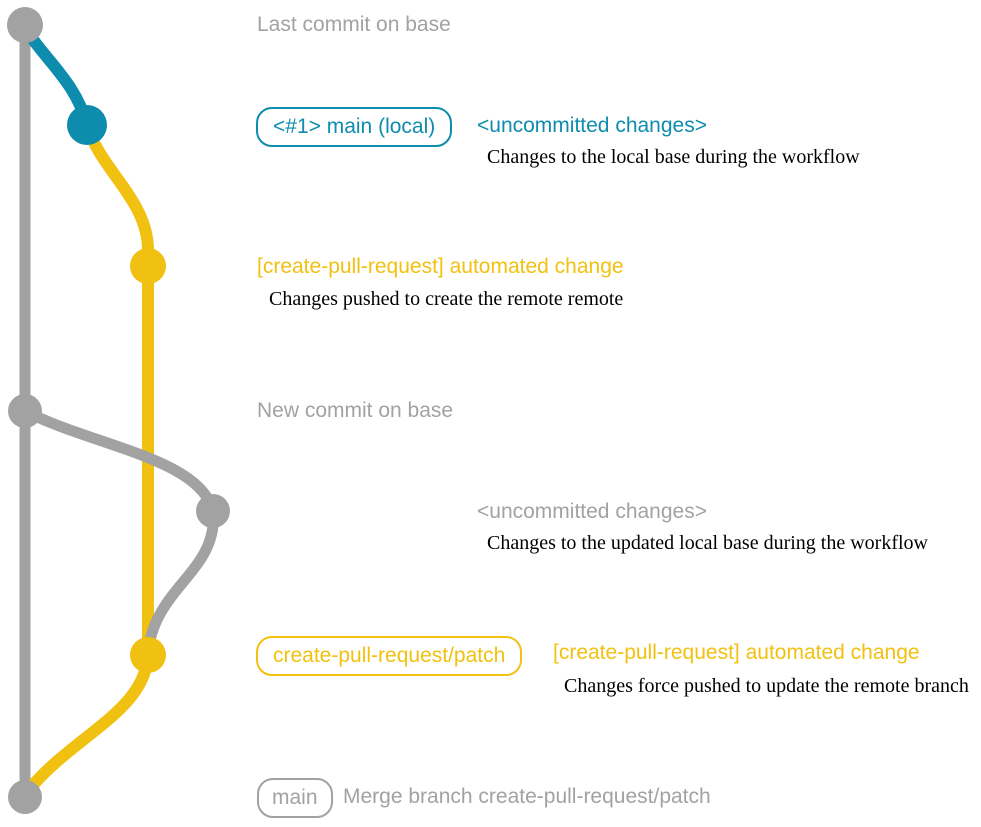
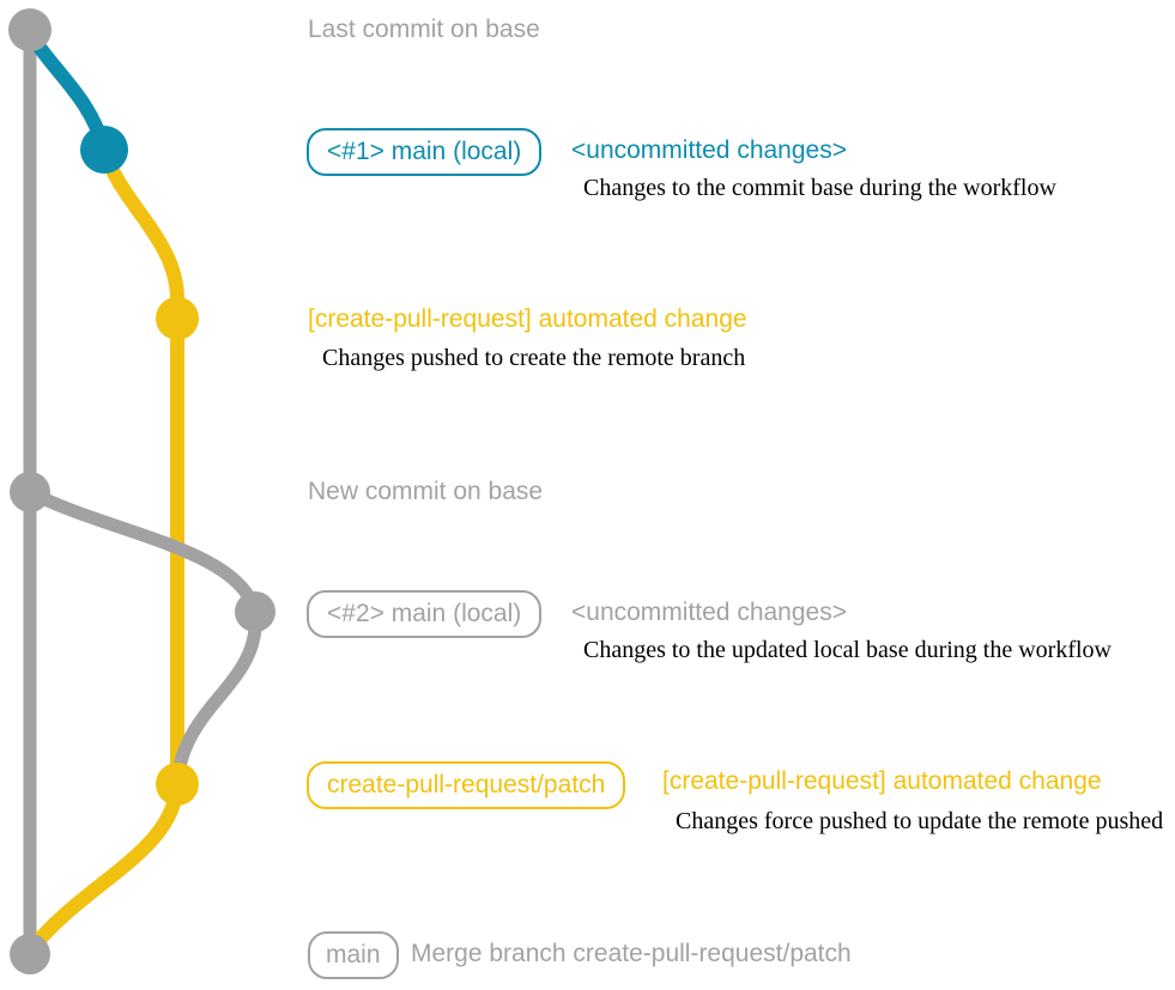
  Last commit on base
  <#1> main (local)
  <uncommitted changes>
- Changes to the local base during the workflow
+ Changes to the commit base during the workflow
  [create-pull-request] automated change
- Changes pushed to create the remote remote
+ Changes pushed to create the remote branch
  New commit on base
+ <#2> main (local)
  <uncommitted changes>
  Changes to the updated local base during the workflow
  create-pull-request/patch
  [create-pull-request] automated change
- Changes force pushed to update the remote branch
+ Changes force pushed to update the remote pushed
  main
  Merge branch create-pull-request/patch
